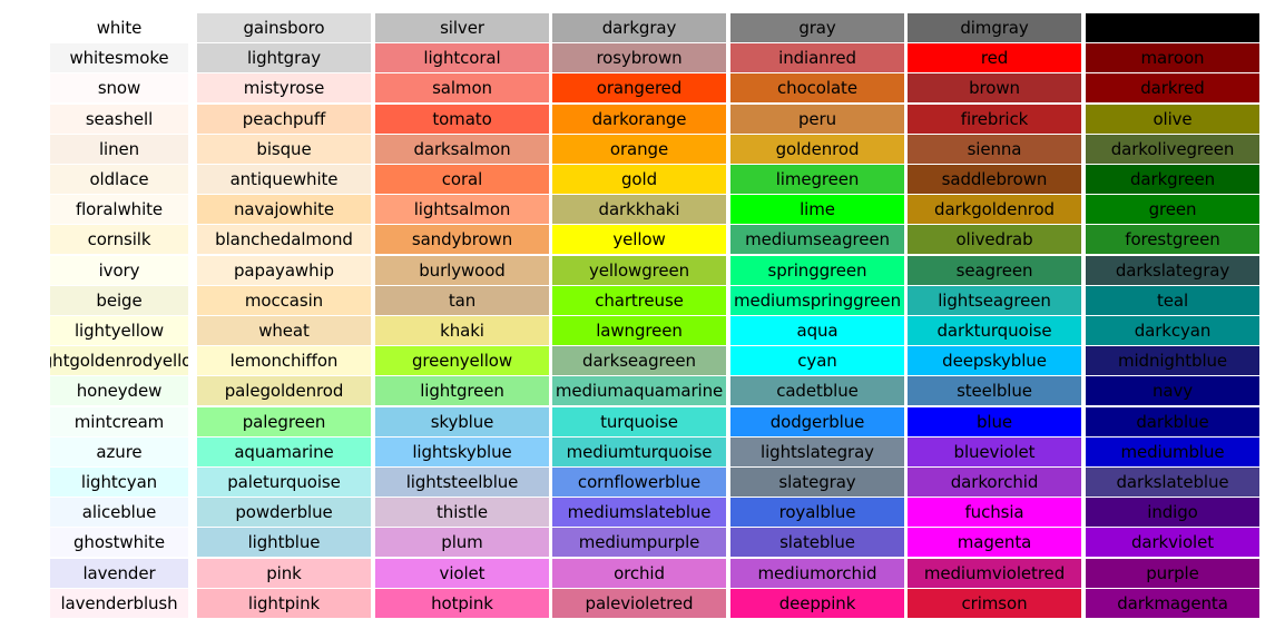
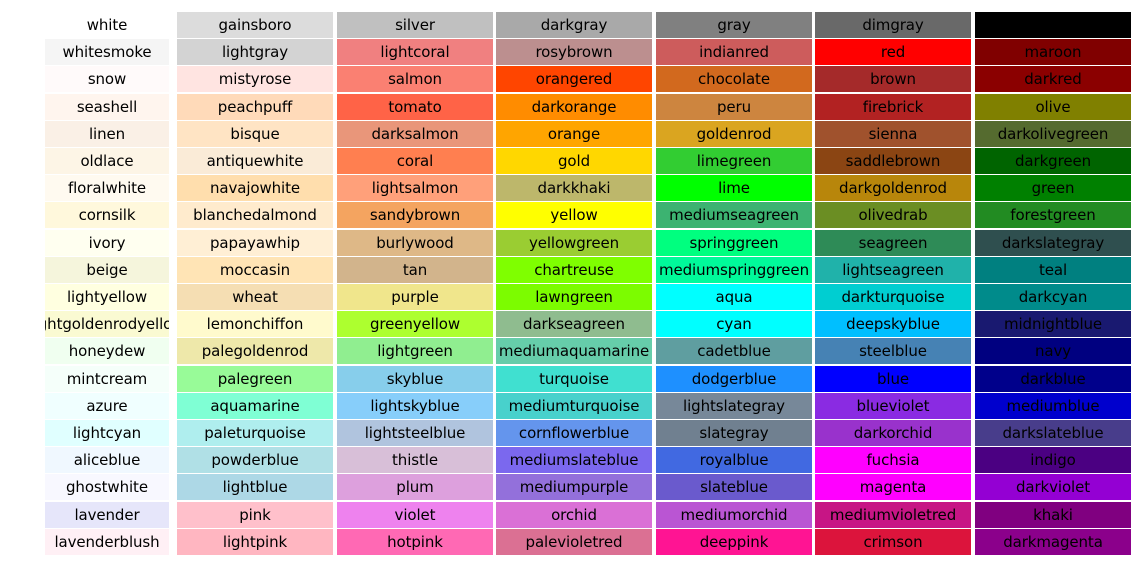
  white
  whitesmoke
  snow
  seashell
  linen
  oldlace
  floralwhite
  cornsilk
  ivory
  beige
  lightyellow
  htgoldenrodyello
  honeydew
  mintcream
  azure
  lightcyan
  aliceblue
  ghostwhite
  lavender
  lavenderblush
  gainsboro
  lightgray
  mistyrose
  peachpuff
  bisque
  antiquewhite
  navajowhite
  blanchedalmond
  papayawhip
  moccasin
  wheat
  lemonchiffon
  palegoldenrod
  palegreen
  aquamarine
  paleturquoise
  powderblue
  lightblue
  pink
  lightpink
  silver
  lightcoral
  salmon
  tomato
  darksalmon
  coral
  lightsalmon
  sandybrown
  burlywood
  tan
- khaki
+ purple
  greenyellow
  lightgreen
  skyblue
  lightskyblue
  lightsteelblue
  thistle
  plum
  violet
  hotpink
  darkgray
  rosybrown
  orangered
  darkorange
  orange
  gold
  darkkhaki
  yellow
  yellowgreen
  chartreuse
  lawngreen
  darkseagreen
  mediumaquamarine
  turquoise
  mediumturquoise
  cornflowerblue
  mediumslateblue
  mediumpurple
  orchid
  palevioletred
  gray
  indianred
  chocolate
  peru
  goldenrod
  limegreen
  lime
  mediumseagreen
  springgreen
  mediumspringgreen
  aqua
  cyan
  cadetblue
  dodgerblue
  lightslategray
  slategray
  royalblue
  slateblue
  mediumorchid
  deeppink
  dimgray
  red
  brown
  firebrick
  sienna
  saddlebrown
  darkgoldenrod
  olivedrab
  seagreen
  lightseagreen
  darkturquoise
  deepskyblue
  steelblue
  blue
  blueviolet
  darkorchid
  fuchsia
  magenta
  mediumvioletred
  crimson
  maroon
  darkred
  olive
  darkolivegreen
  darkgreen
  green
  forestgreen
  darkslategray
  teal
  darkcyan
  midnightblue
  navy
  darkblue
  mediumblue
  darkslateblue
  indigo
  darkviolet
- purple
+ khaki
  darkmagenta
